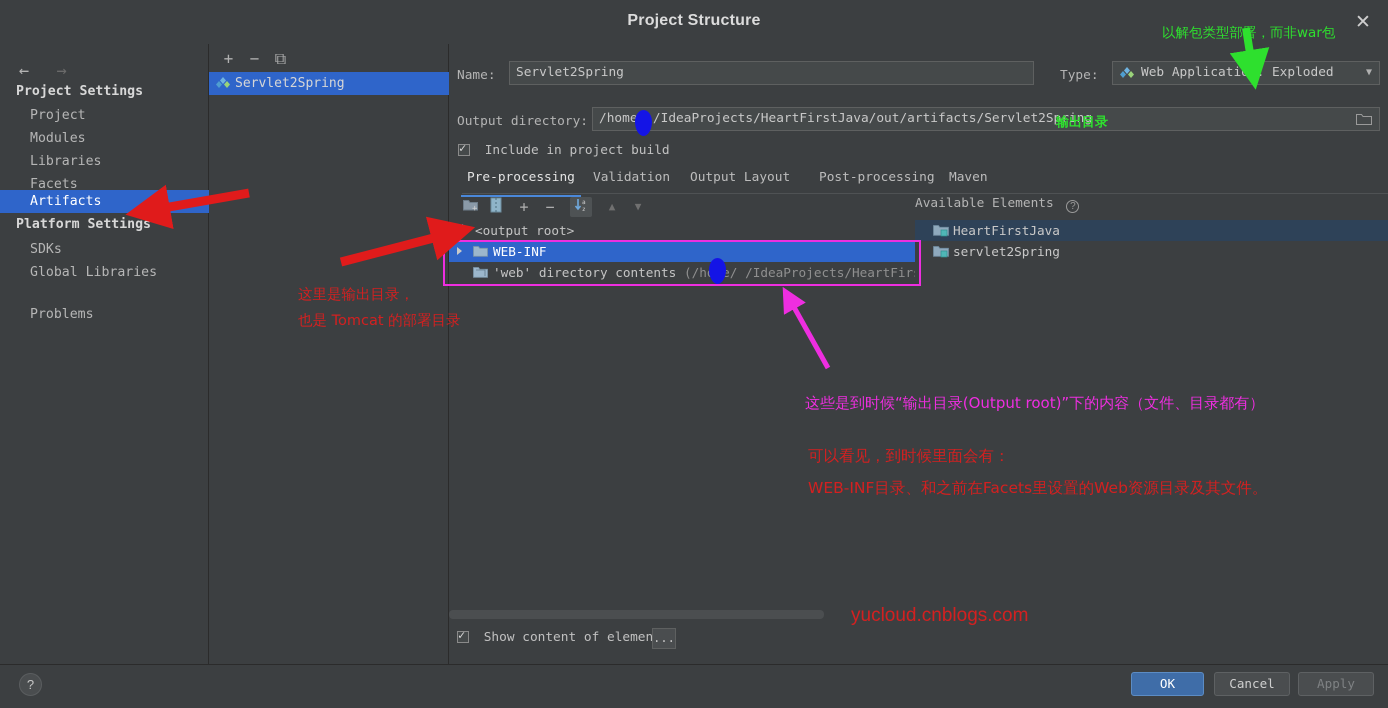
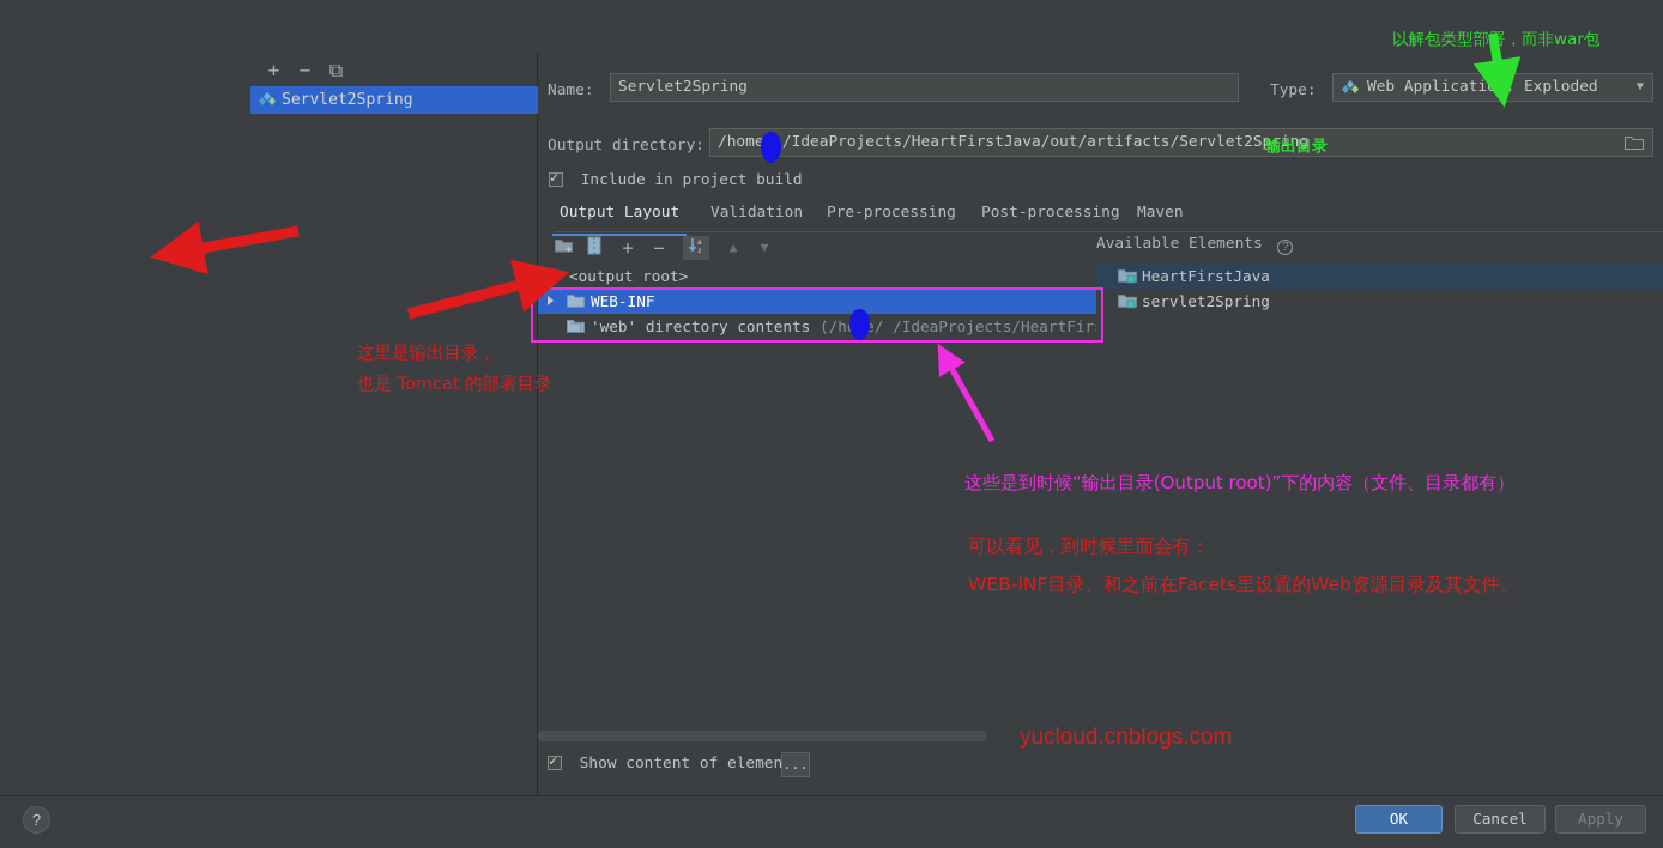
- Project Structure
- ✕
- ← →
- Project Settings
- Project
- Modules
- Libraries
- Facets
- Artifacts
- Platform Settings
- SDKs
- Global Libraries
- Problems
  +
  −
  ⧉
  Servlet2Spring
  Name:
  Servlet2Spring
  Type:
  Web Application: Exploded
  ▼
  Output directory:
  /home /IdeaProjects/HeartFirstJava/out/artifacts/Servlet2Spring
  Include in project build
- Pre-processing
+ Output Layout
  Validation
- Output Layout
+ Pre-processing
  Post-processing
  Maven
  +
  +
  −
  ▲
  ▼
  <output root>
  WEB-INF
  'web' directory contents (/he/ /IdeaProjects/HeartFir
  Available Elements ?
  HeartFirstJava
  servlet2Spring
  Show content of elemen
  ...
  ?
  OK
  Cancel
  Apply
  以解包类型部署，而非war包
  输出目录
  这里是输出目录，
  也是 Tomcat 的部署目录
  这些是到时候“输出目录(Output root)”下的内容（文件、目录都有）
  可以看见，到时候里面会有：
  WEB-INF目录、和之前在Facets里设置的Web资源目录及其文件。
  yucloud.cnblogs.com
